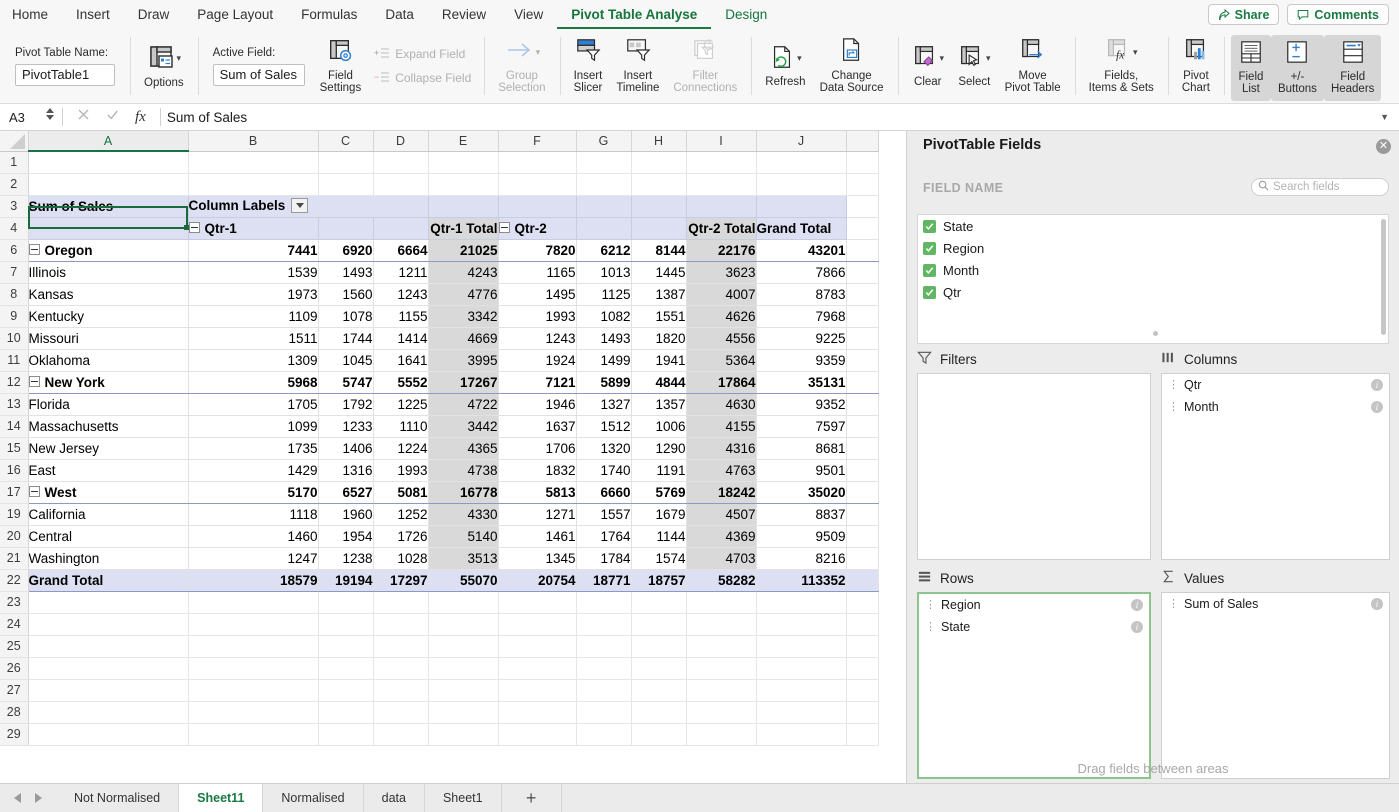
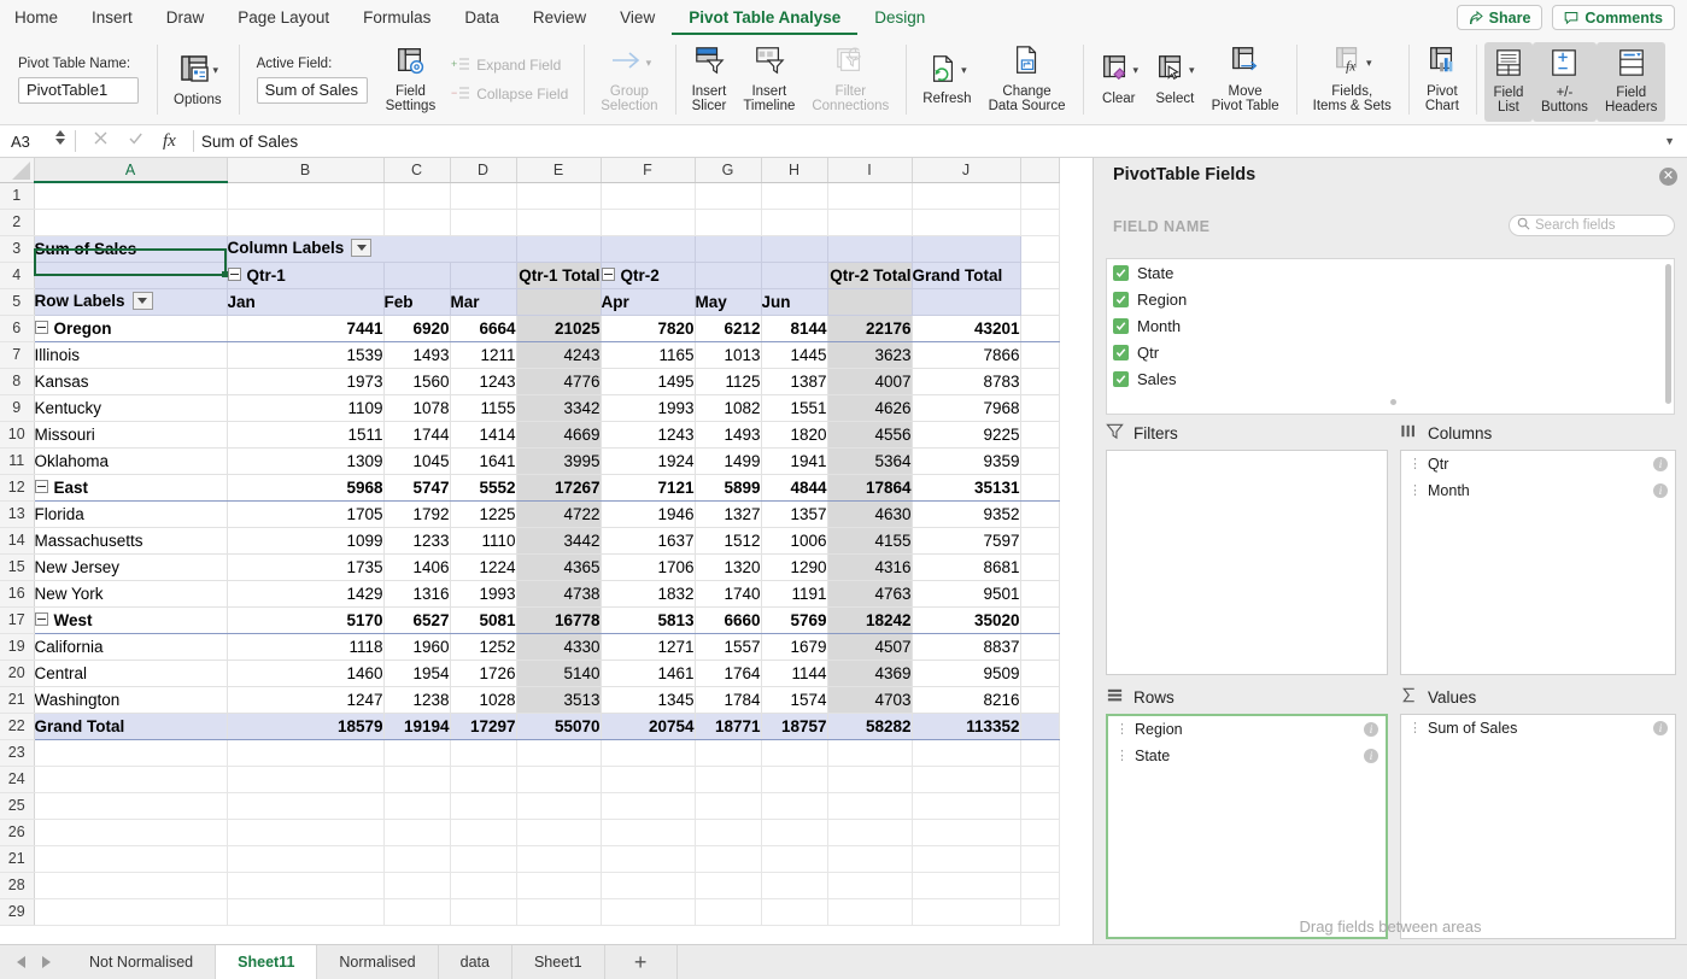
  Home
  Insert
  Draw
  Page Layout
  Formulas
  Data
  Review
  View
  Pivot Table Analyse
  Design
  Share
  Comments
  Pivot Table Name:
  PivotTable1
  ▾
  Options
  Active Field:
  Sum of Sales
  Field
  Settings
  +
  Expand Field
  −
  Collapse Field
  ▾
  Group
  Selection
  Insert
  Slicer
  Insert
  Timeline
  Filter
  Connections
  ▾
  Refresh
  Change
  Data Source
  ▾
  Clear
  ▾
  Select
  Move
  Pivot Table
  fx
  ▾
  Fields,
  Items & Sets
  Pivot
  Chart
  Field
  List
  +/-
  Buttons
  Field
  Headers
  A3
  fx
  Sum of Sales
  ▼
  	A	B	C	D	E	F	G	H	I	J
  1
  2
  4		Qtr-1			Qtr-1 Total	Qtr-2			Qtr-2 Total	Grand Total
+ 5	Row Labels	Jan	Feb	Mar		Apr	May	Jun
  6	Oregon	7441	6920	6664	21025	7820	6212	8144	22176	43201
  7	Illinois	1539	1493	1211	4243	1165	1013	1445	3623	7866
  8	Kansas	1973	1560	1243	4776	1495	1125	1387	4007	8783
  9	Kentucky	1109	1078	1155	3342	1993	1082	1551	4626	7968
  10	Missouri	1511	1744	1414	4669	1243	1493	1820	4556	9225
  11	Oklahoma	1309	1045	1641	3995	1924	1499	1941	5364	9359
- 12	New York	5968	5747	5552	17267	7121	5899	4844	17864	35131
+ 12	East	5968	5747	5552	17267	7121	5899	4844	17864	35131
  13	Florida	1705	1792	1225	4722	1946	1327	1357	4630	9352
  14	Massachusetts	1099	1233	1110	3442	1637	1512	1006	4155	7597
  15	New Jersey	1735	1406	1224	4365	1706	1320	1290	4316	8681
- 16	East	1429	1316	1993	4738	1832	1740	1191	4763	9501
+ 16	New York	1429	1316	1993	4738	1832	1740	1191	4763	9501
  17	West	5170	6527	5081	16778	5813	6660	5769	18242	35020
  19	California	1118	1960	1252	4330	1271	1557	1679	4507	8837
  20	Central	1460	1954	1726	5140	1461	1764	1144	4369	9509
  21	Washington	1247	1238	1028	3513	1345	1784	1574	4703	8216
  22	Grand Total	18579	19194	17297	55070	20754	18771	18757	58282	113352
  23
  24
  25
  26
- 27
+ 21
  28
  29
  PivotTable Fields
  ✕
  FIELD NAME
  Search fields
  State
  Region
  Month
  Qtr
+ Sales
  Filters
  Columns
  ⋮
  Qtr
  i
  ⋮
  Month
  i
  Rows
  ⋮
  Region
  i
  ⋮
  State
  i
  Values
  ⋮
  Sum of Sales
  i
  Drag fields between areas
  Not Normalised
  Sheet11
  Normalised
  data
  Sheet1
  +
